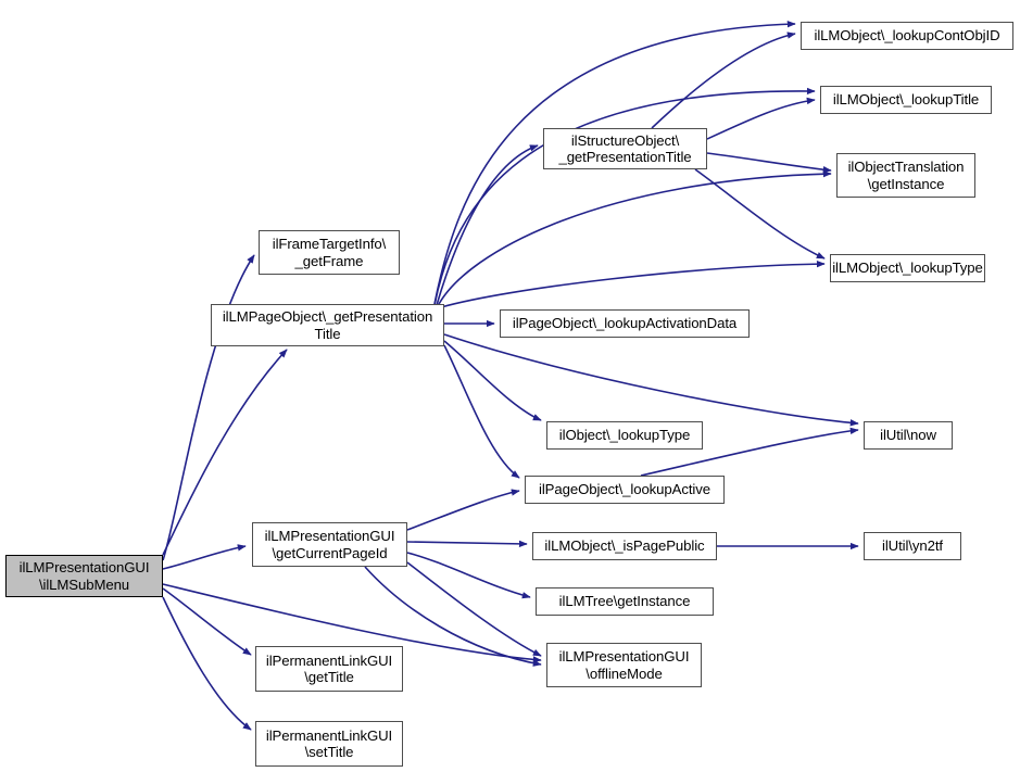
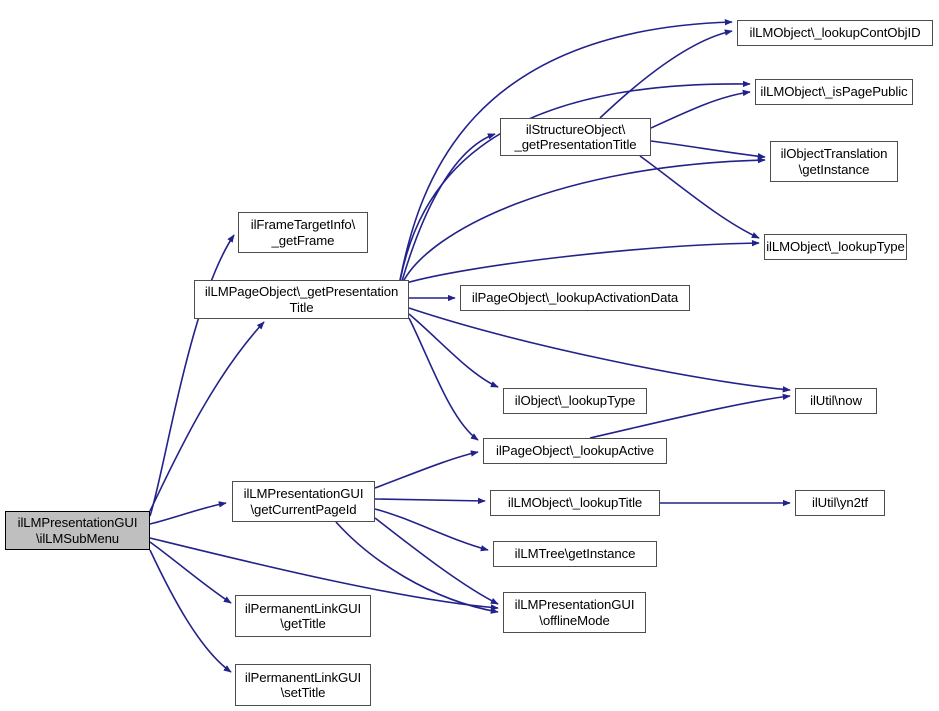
  ilLMPresentationGUI
  \ilLMSubMenu
  ilFrameTargetInfo\
  _getFrame
  ilLMPageObject\_getPresentation
  Title
  ilLMPresentationGUI
  \getCurrentPageId
  ilPermanentLinkGUI
  \getTitle
  ilPermanentLinkGUI
  \setTitle
  ilStructureObject\
  _getPresentationTitle
  ilPageObject\_lookupActivationData
  ilObject\_lookupType
  ilPageObject\_lookupActive
- ilLMObject\_isPagePublic
+ ilLMObject\_lookupTitle
  ilLMTree\getInstance
  ilLMPresentationGUI
  \offlineMode
  ilLMObject\_lookupContObjID
- ilLMObject\_lookupTitle
+ ilLMObject\_isPagePublic
  ilObjectTranslation
  \getInstance
  ilLMObject\_lookupType
  ilUtil\now
  ilUtil\yn2tf
